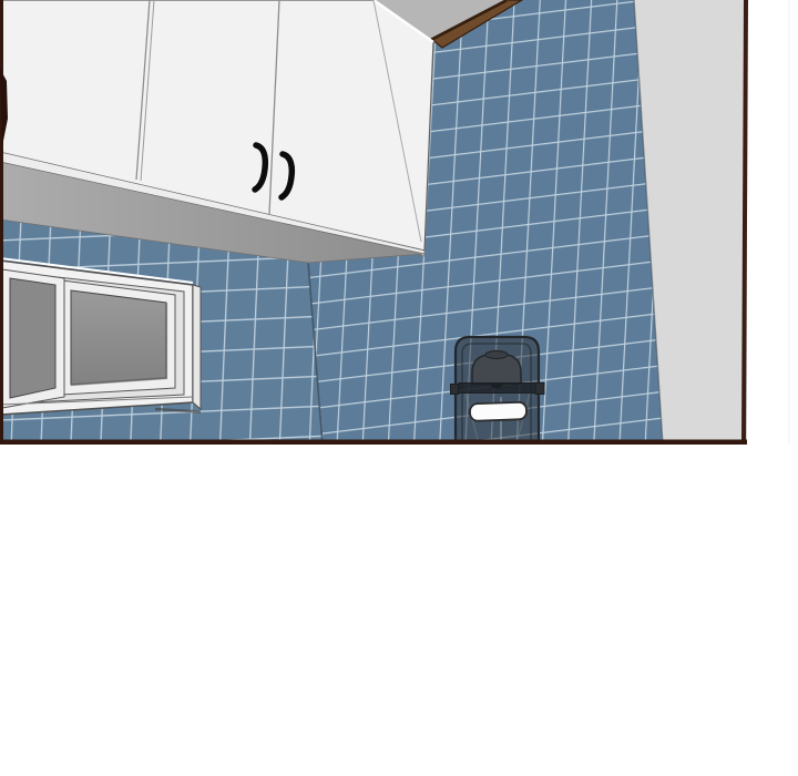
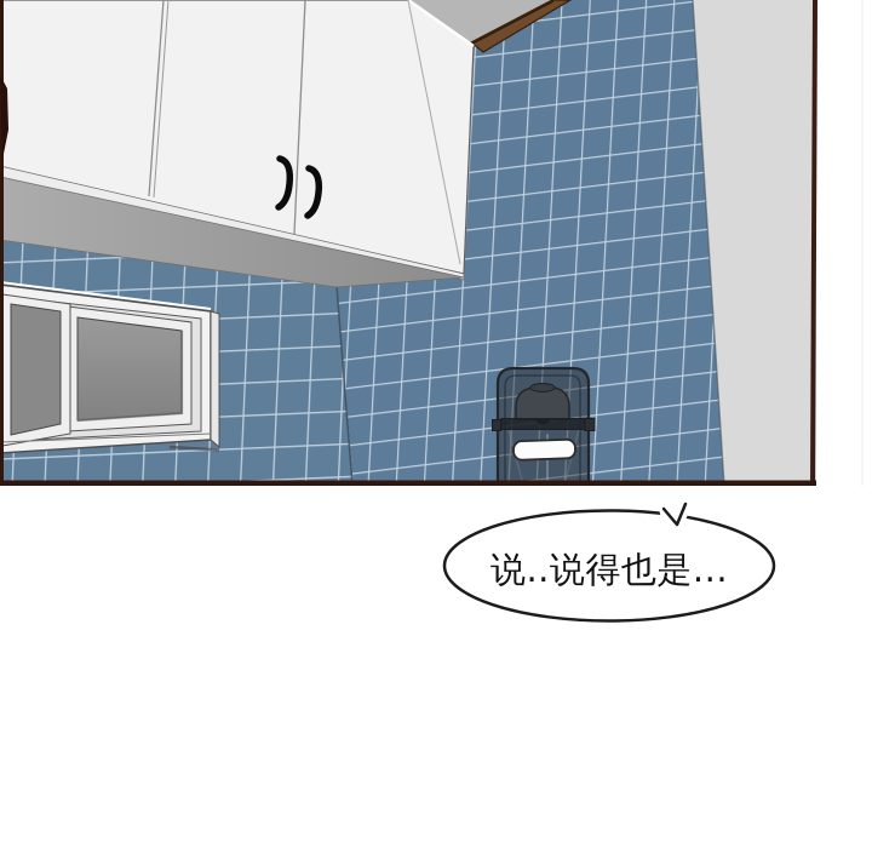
+ 说..说得也是...
